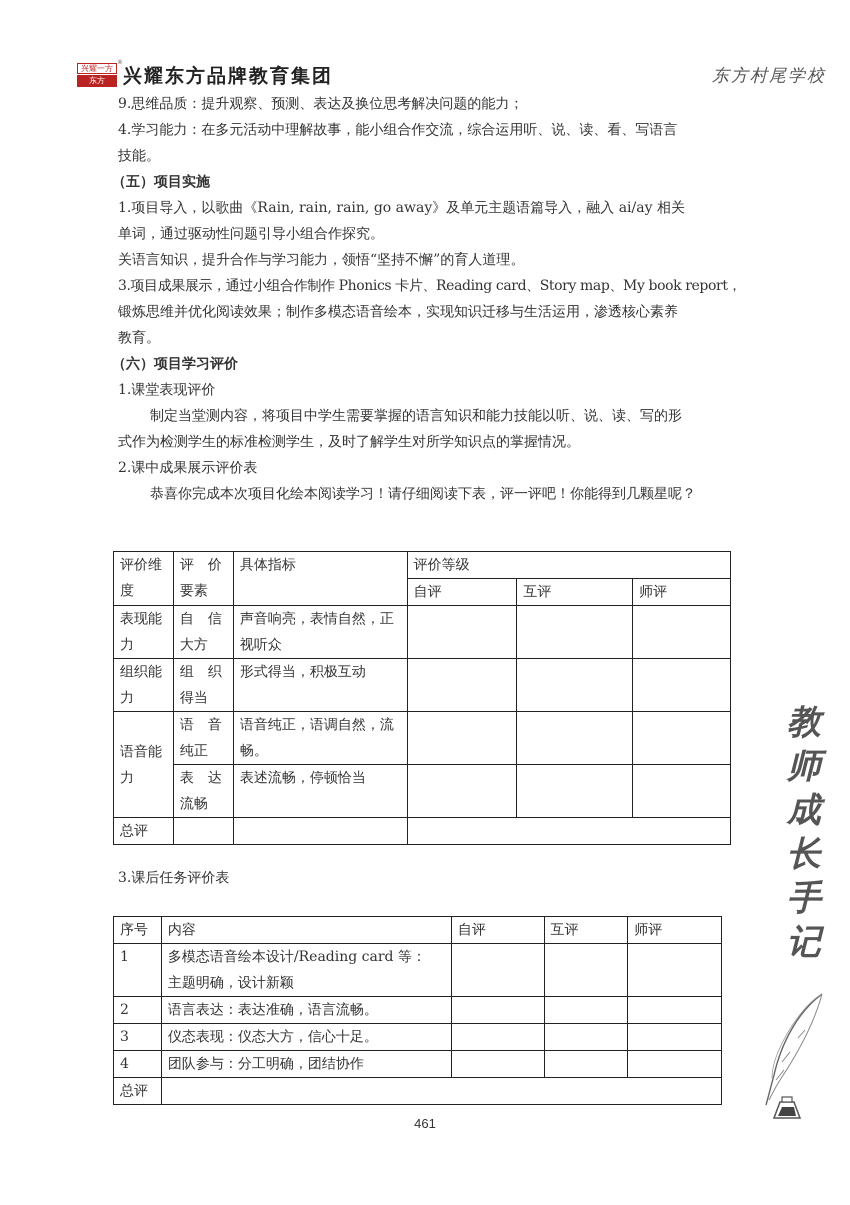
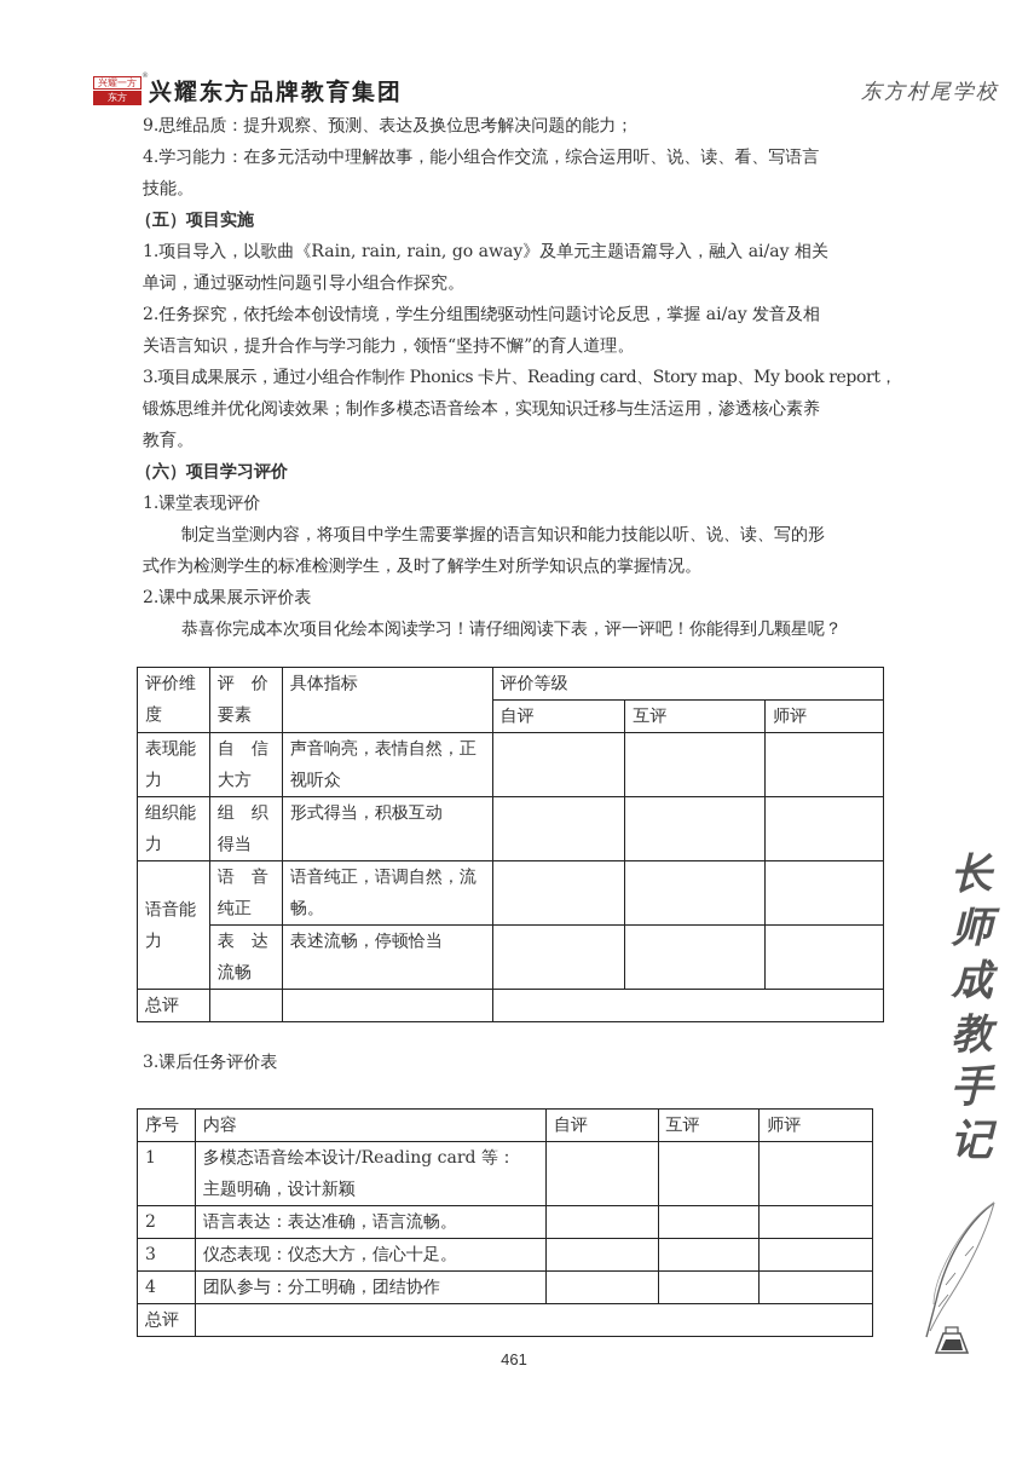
  兴耀一方
  东方
  兴耀东方品牌教育集团
  东方村尾学校
  9.思维品质：提升观察、预测、表达及换位思考解决问题的能力；
  4.学习能力：在多元活动中理解故事，能小组合作交流，综合运用听、说、读、看、写语言
  技能。
  （五）项目实施
  1.项目导入，以歌曲《Rain, rain, rain, go away》及单元主题语篇导入，融入 ai/ay 相关
  单词，通过驱动性问题引导小组合作探究。
+ 2.任务探究，依托绘本创设情境，学生分组围绕驱动性问题讨论反思，掌握 ai/ay 发音及相
  关语言知识，提升合作与学习能力，领悟“坚持不懈”的育人道理。
  3.项目成果展示，通过小组合作制作 Phonics 卡片、Reading card、Story map、My book report，
  锻炼思维并优化阅读效果；制作多模态语音绘本，实现知识迁移与生活运用，渗透核心素养
  教育。
  （六）项目学习评价
  1.课堂表现评价
  制定当堂测内容，将项目中学生需要掌握的语言知识和能力技能以听、说、读、写的形
  式作为检测学生的标准检测学生，及时了解学生对所学知识点的掌握情况。
  2.课中成果展示评价表
  恭喜你完成本次项目化绘本阅读学习！请仔细阅读下表，评一评吧！你能得到几颗星呢？
  评价维 度	评 价 要素	具体指标	评价等级
  自评	互评	师评
  表现能 力	自 信 大方	声音响亮，表情自然，正 视听众
  组织能 力	组 织 得当	形式得当，积极互动
  语音能 力	语 音 纯正	语音纯正，语调自然，流 畅。
  表 达 流畅	表述流畅，停顿恰当
  总评
  3.课后任务评价表
  序号	内容	自评	互评	师评
  1	多模态语音绘本设计/Reading card 等： 主题明确，设计新颖
  2	语言表达：表达准确，语言流畅。
  3	仪态表现：仪态大方，信心十足。
  4	团队参与：分工明确，团结协作
  总评
- 教
+ 长
  师
  成
- 长
+ 教
  手
  记
  461
